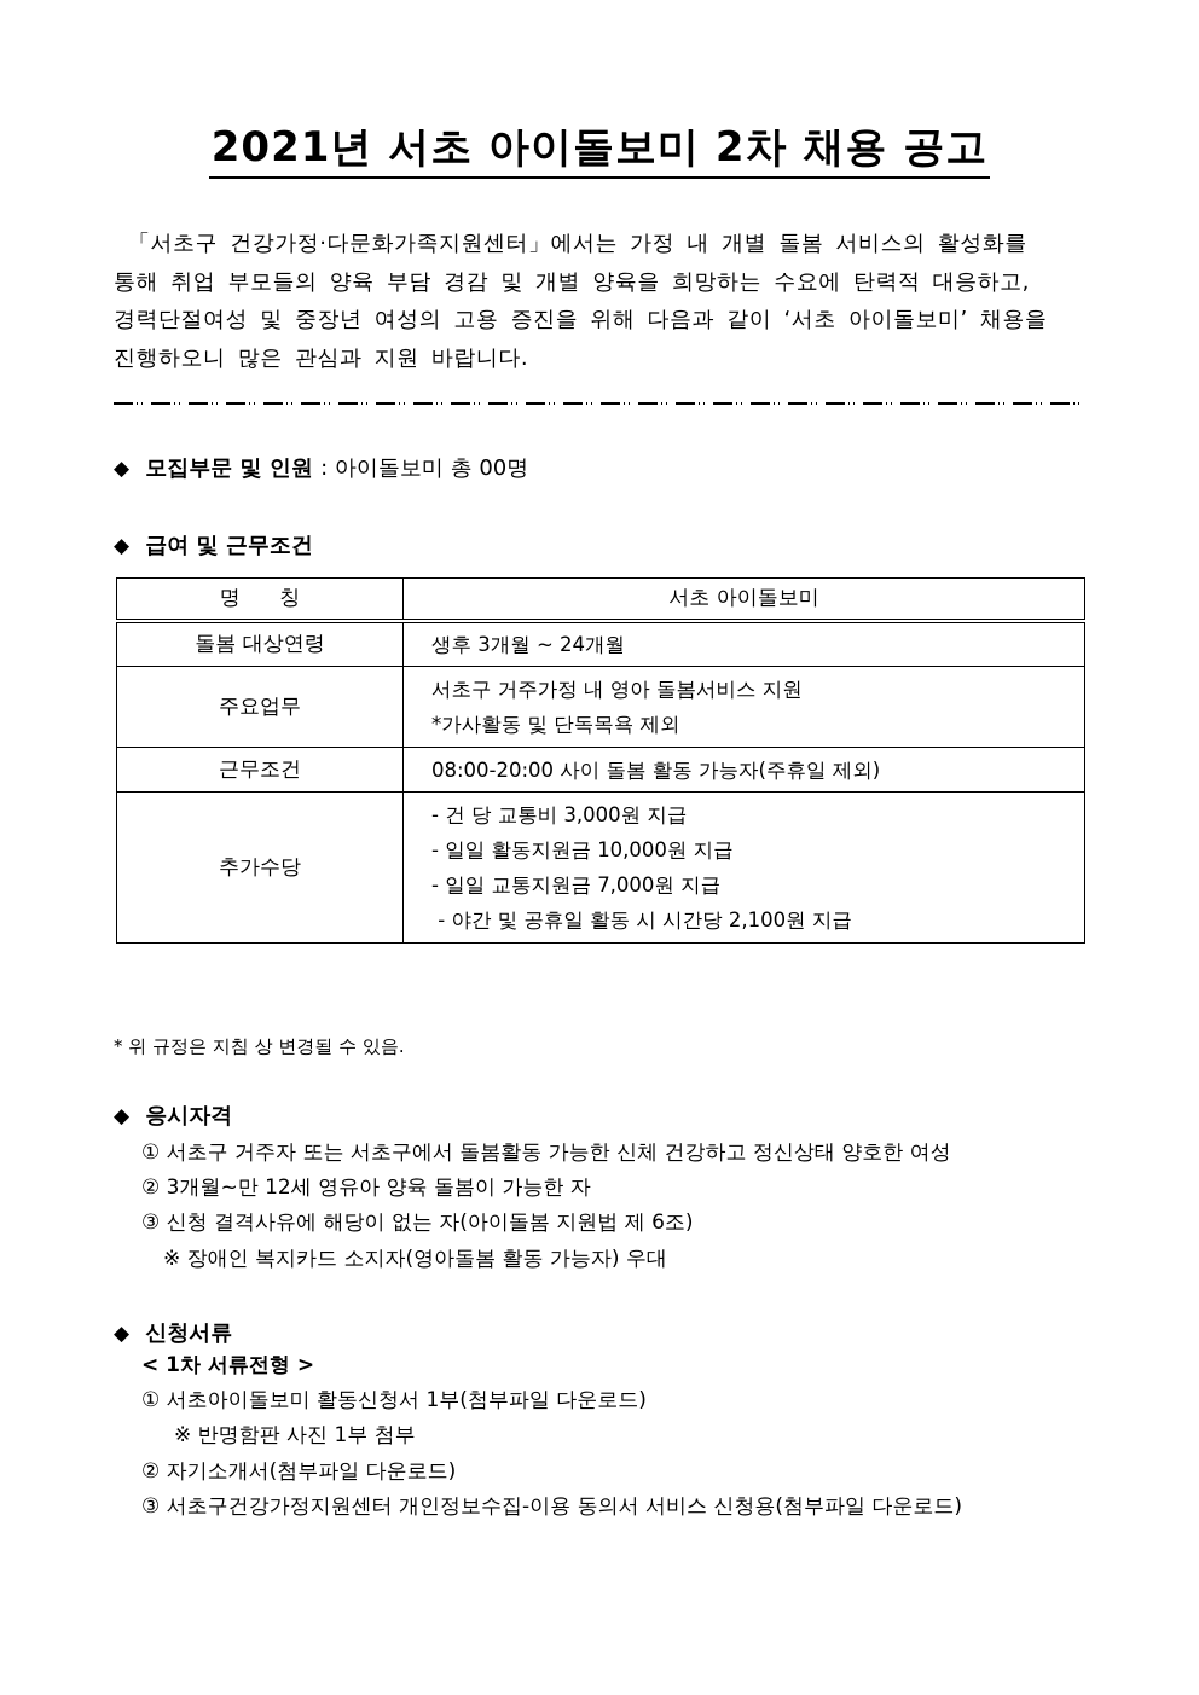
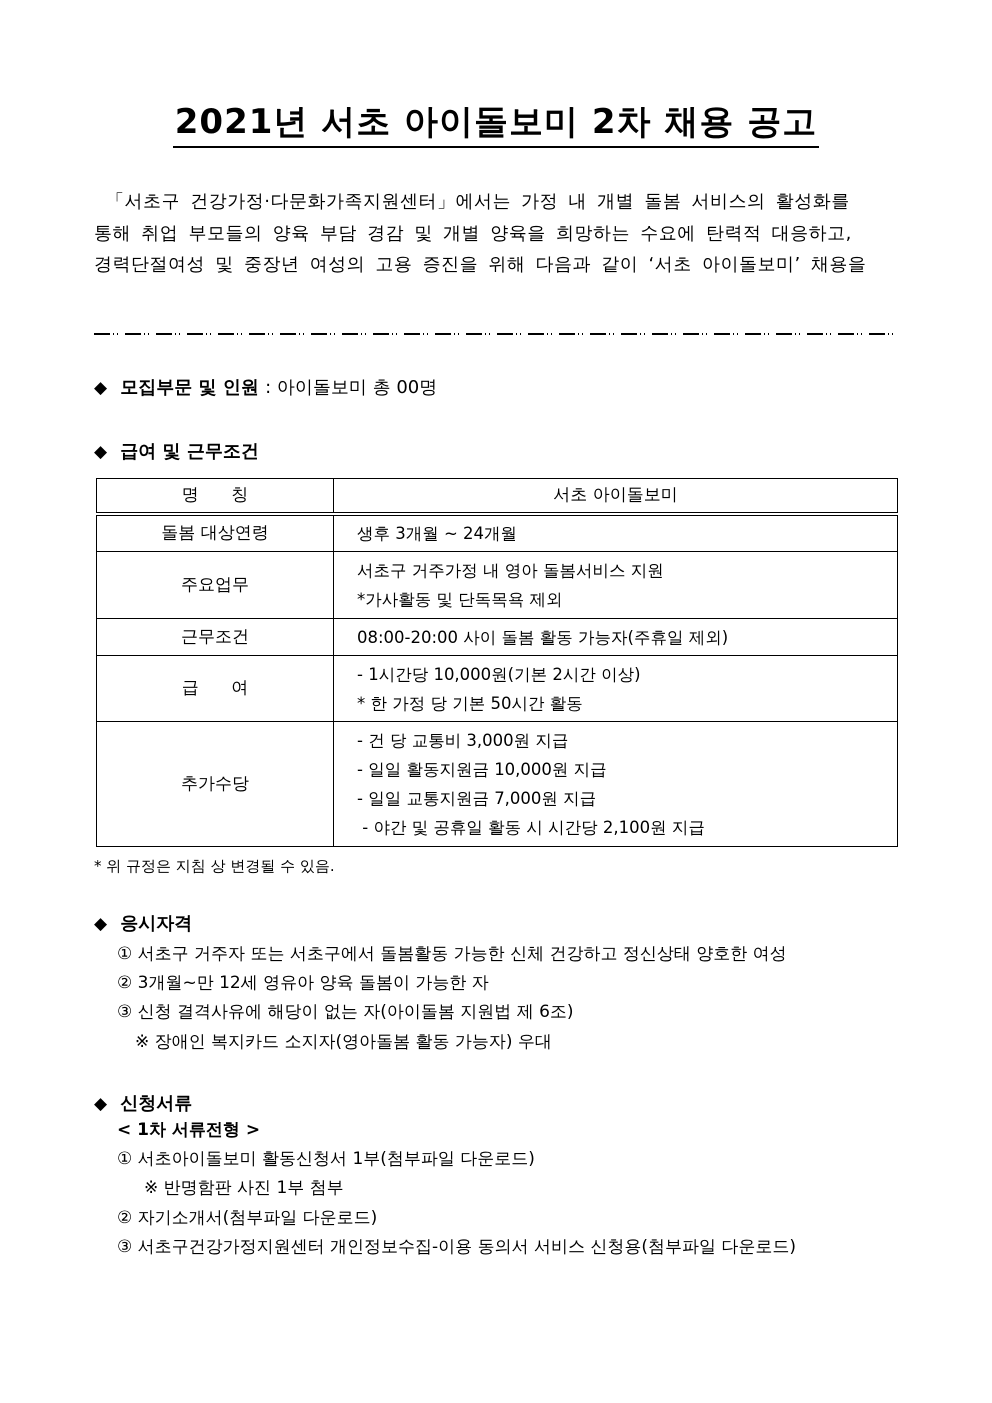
  2021년 서초 아이돌보미 2차 채용 공고
  「서초구 건강가정·다문화가족지원센터」에서는 가정 내 개별 돌봄 서비스의 활성화를
  통해 취업 부모들의 양육 부담 경감 및 개별 양육을 희망하는 수요에 탄력적 대응하고,
  경력단절여성 및 중장년 여성의 고용 증진을 위해 다음과 같이 ‘서초 아이돌보미’ 채용을
- 진행하오니 많은 관심과 지원 바랍니다.
  ◆ 모집부문 및 인원 : 아이돌보미 총 00명
  ◆ 급여 및 근무조건
  명 칭	서초 아이돌보미
  돌봄 대상연령	생후 3개월 ~ 24개월
  주요업무	서초구 거주가정 내 영아 돌봄서비스 지원 *가사활동 및 단독목욕 제외
  근무조건	08:00-20:00 사이 돌봄 활동 가능자(주휴일 제외)
+ 급 여	- 1시간당 10,000원(기본 2시간 이상) * 한 가정 당 기본 50시간 활동
  추가수당	- 건 당 교통비 3,000원 지급 - 일일 활동지원금 10,000원 지급 - 일일 교통지원금 7,000원 지급 - 야간 및 공휴일 활동 시 시간당 2,100원 지급
  * 위 규정은 지침 상 변경될 수 있음.
  ◆ 응시자격
  ① 서초구 거주자 또는 서초구에서 돌봄활동 가능한 신체 건강하고 정신상태 양호한 여성
  ② 3개월~만 12세 영유아 양육 돌봄이 가능한 자
  ③ 신청 결격사유에 해당이 없는 자(아이돌봄 지원법 제 6조)
  ※ 장애인 복지카드 소지자(영아돌봄 활동 가능자) 우대
  ◆ 신청서류
  < 1차 서류전형 >
  ① 서초아이돌보미 활동신청서 1부(첨부파일 다운로드)
  ※ 반명함판 사진 1부 첨부
  ② 자기소개서(첨부파일 다운로드)
  ③ 서초구건강가정지원센터 개인정보수집-이용 동의서 서비스 신청용(첨부파일 다운로드)
